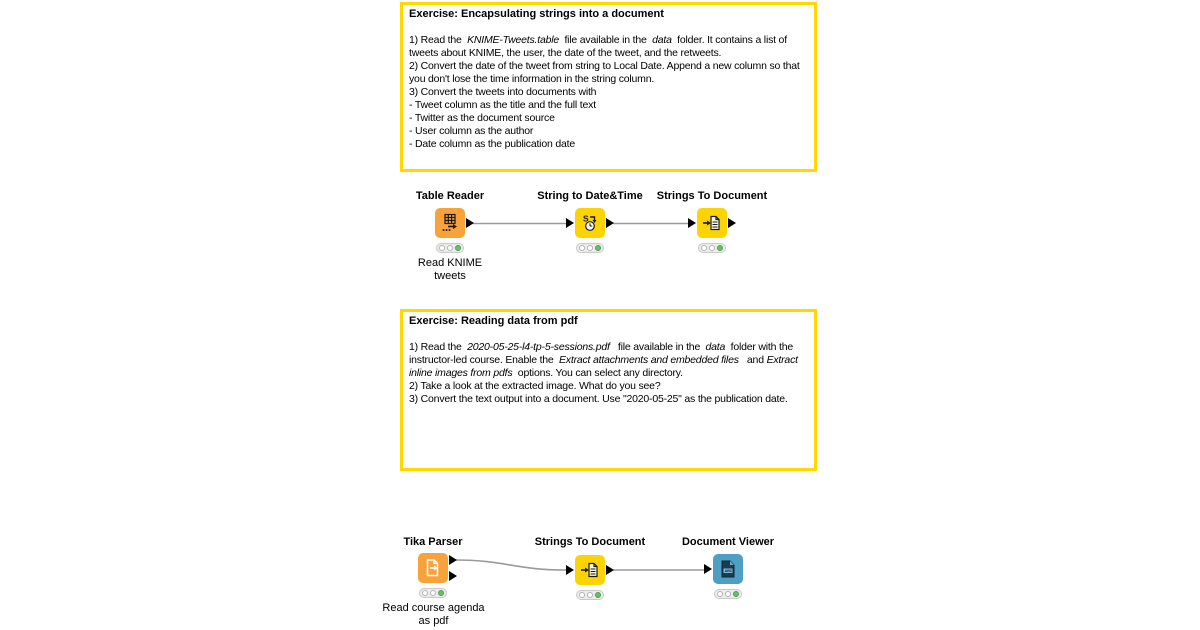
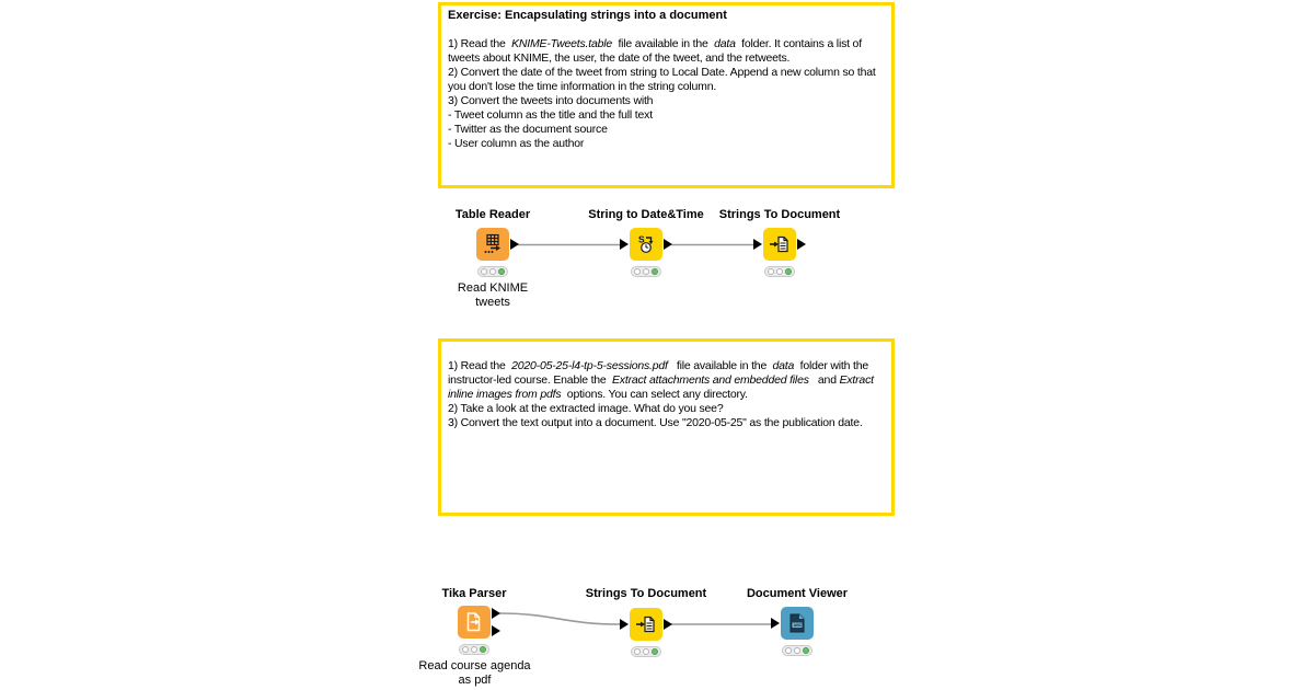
  Exercise: Encapsulating strings into a document
  1) Read the KNIME-Tweets.table file available in the data folder. It contains a list of
  tweets about KNIME, the user, the date of the tweet, and the retweets.
  2) Convert the date of the tweet from string to Local Date. Append a new column so that
  you don't lose the time information in the string column.
  3) Convert the tweets into documents with
  - Tweet column as the title and the full text
  - Twitter as the document source
  - User column as the author
- - Date column as the publication date
- Exercise: Reading data from pdf
  1) Read the 2020-05-25-l4-tp-5-sessions.pdf file available in the data folder with the
  instructor-led course. Enable the Extract attachments and embedded files and Extract
  inline images from pdfs options. You can select any directory.
  2) Take a look at the extracted image. What do you see?
  3) Convert the text output into a document. Use "2020-05-25" as the publication date.
  Table Reader
  Read KNIME
  tweets
  String to Date&Time
  S
  Strings To Document
  Tika Parser
  Read course agenda
  as pdf
  Strings To Document
  Document Viewer
